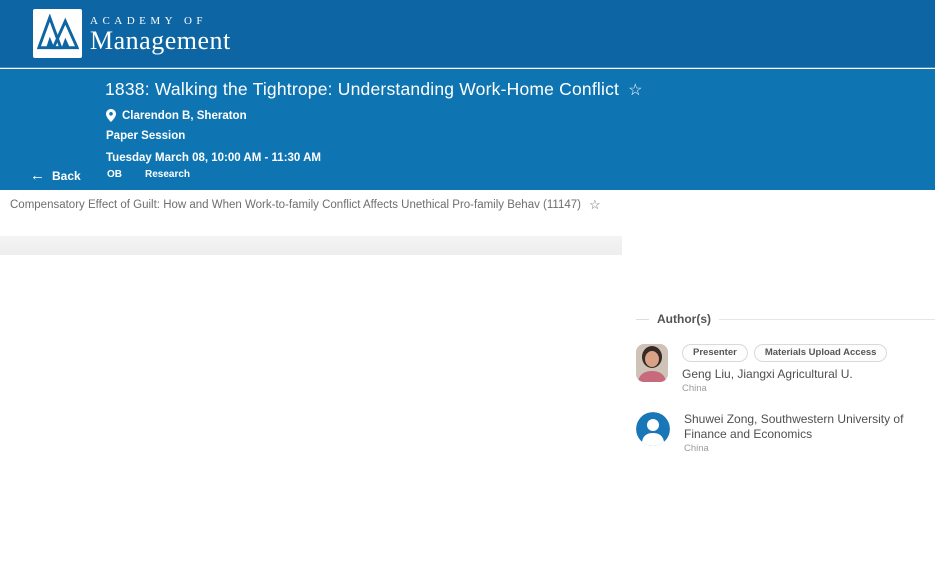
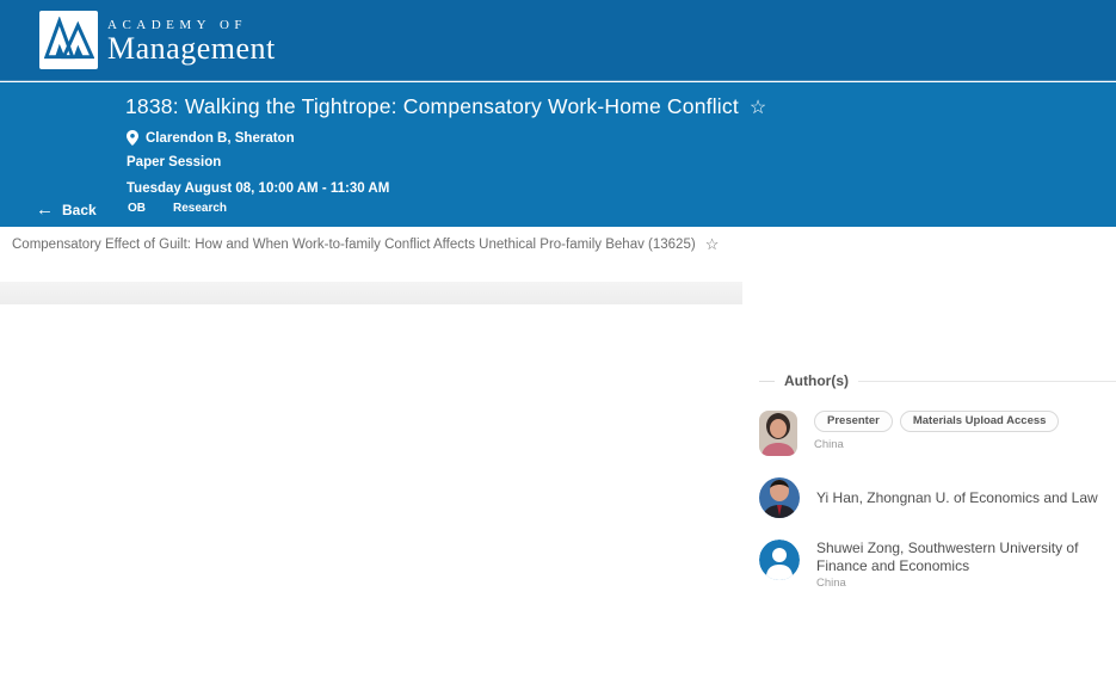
  ACADEMY OF
  Management
- 1838: Walking the Tightrope: Understanding Work-Home Conflict
+ 1838: Walking the Tightrope: Compensatory Work-Home Conflict
  ☆
  Clarendon B, Sheraton
  Paper Session
- Tuesday March 08, 10:00 AM - 11:30 AM
+ Tuesday August 08, 10:00 AM - 11:30 AM
  ←
  Back
  OB
  Research
- Compensatory Effect of Guilt: How and When Work-to-family Conflict Affects Unethical Pro-family Behav (11147)
+ Compensatory Effect of Guilt: How and When Work-to-family Conflict Affects Unethical Pro-family Behav (13625)
  ☆
  Author(s)
  Presenter
  Materials Upload Access
- Geng Liu, Jiangxi Agricultural U.
  China
+ Yi Han, Zhongnan U. of Economics and Law
  Shuwei Zong, Southwestern University of Finance and Economics
  China
